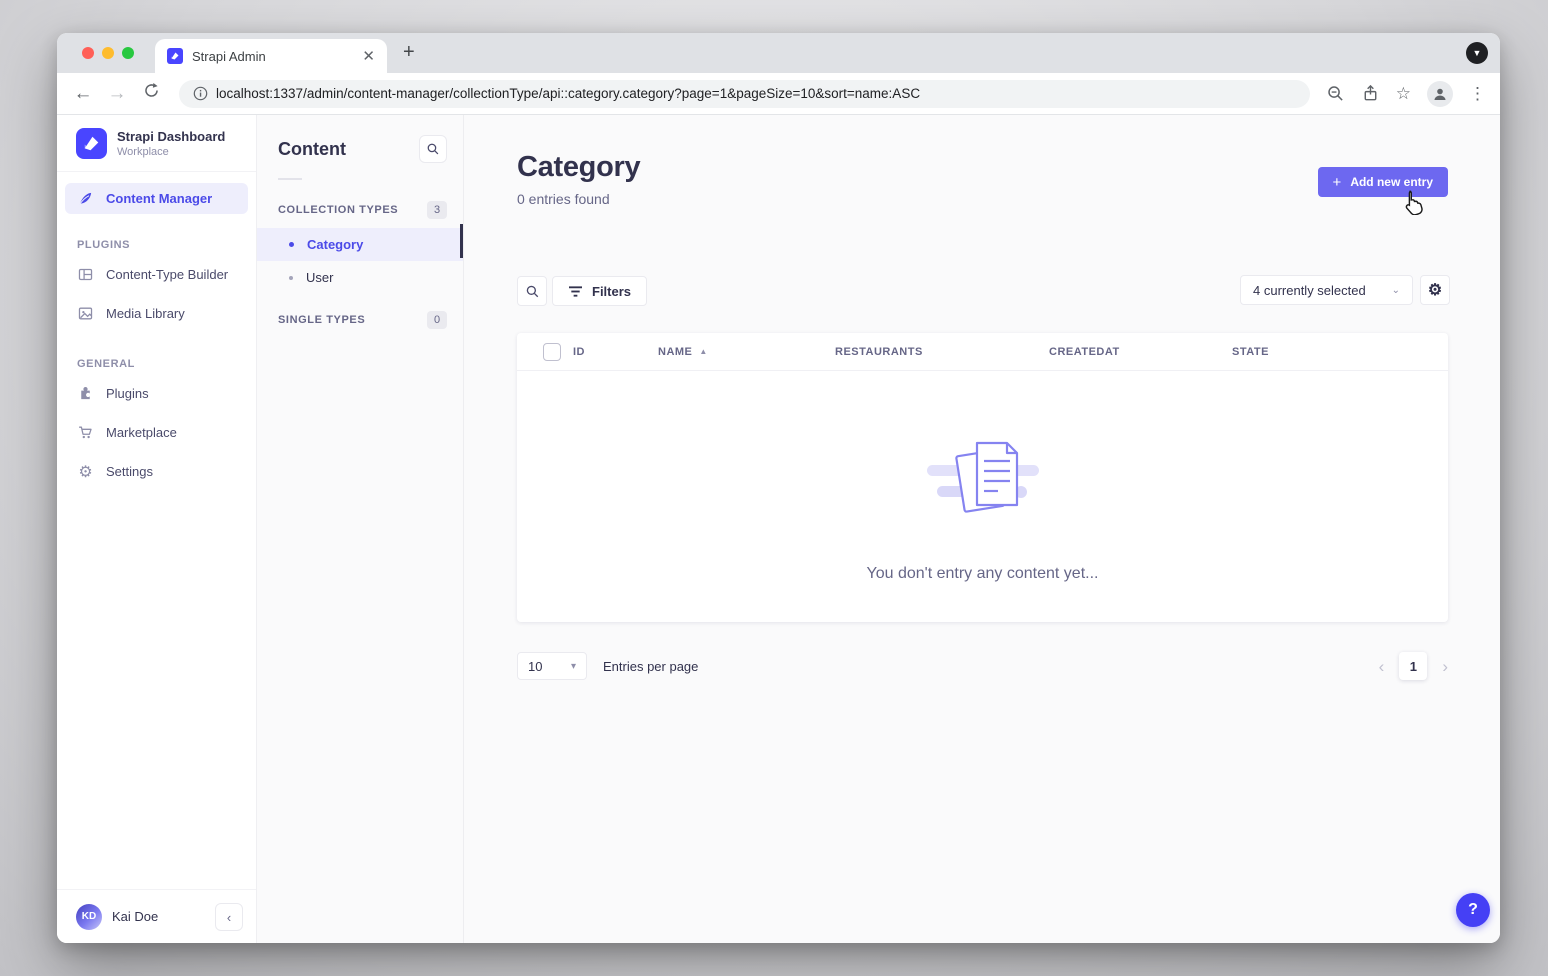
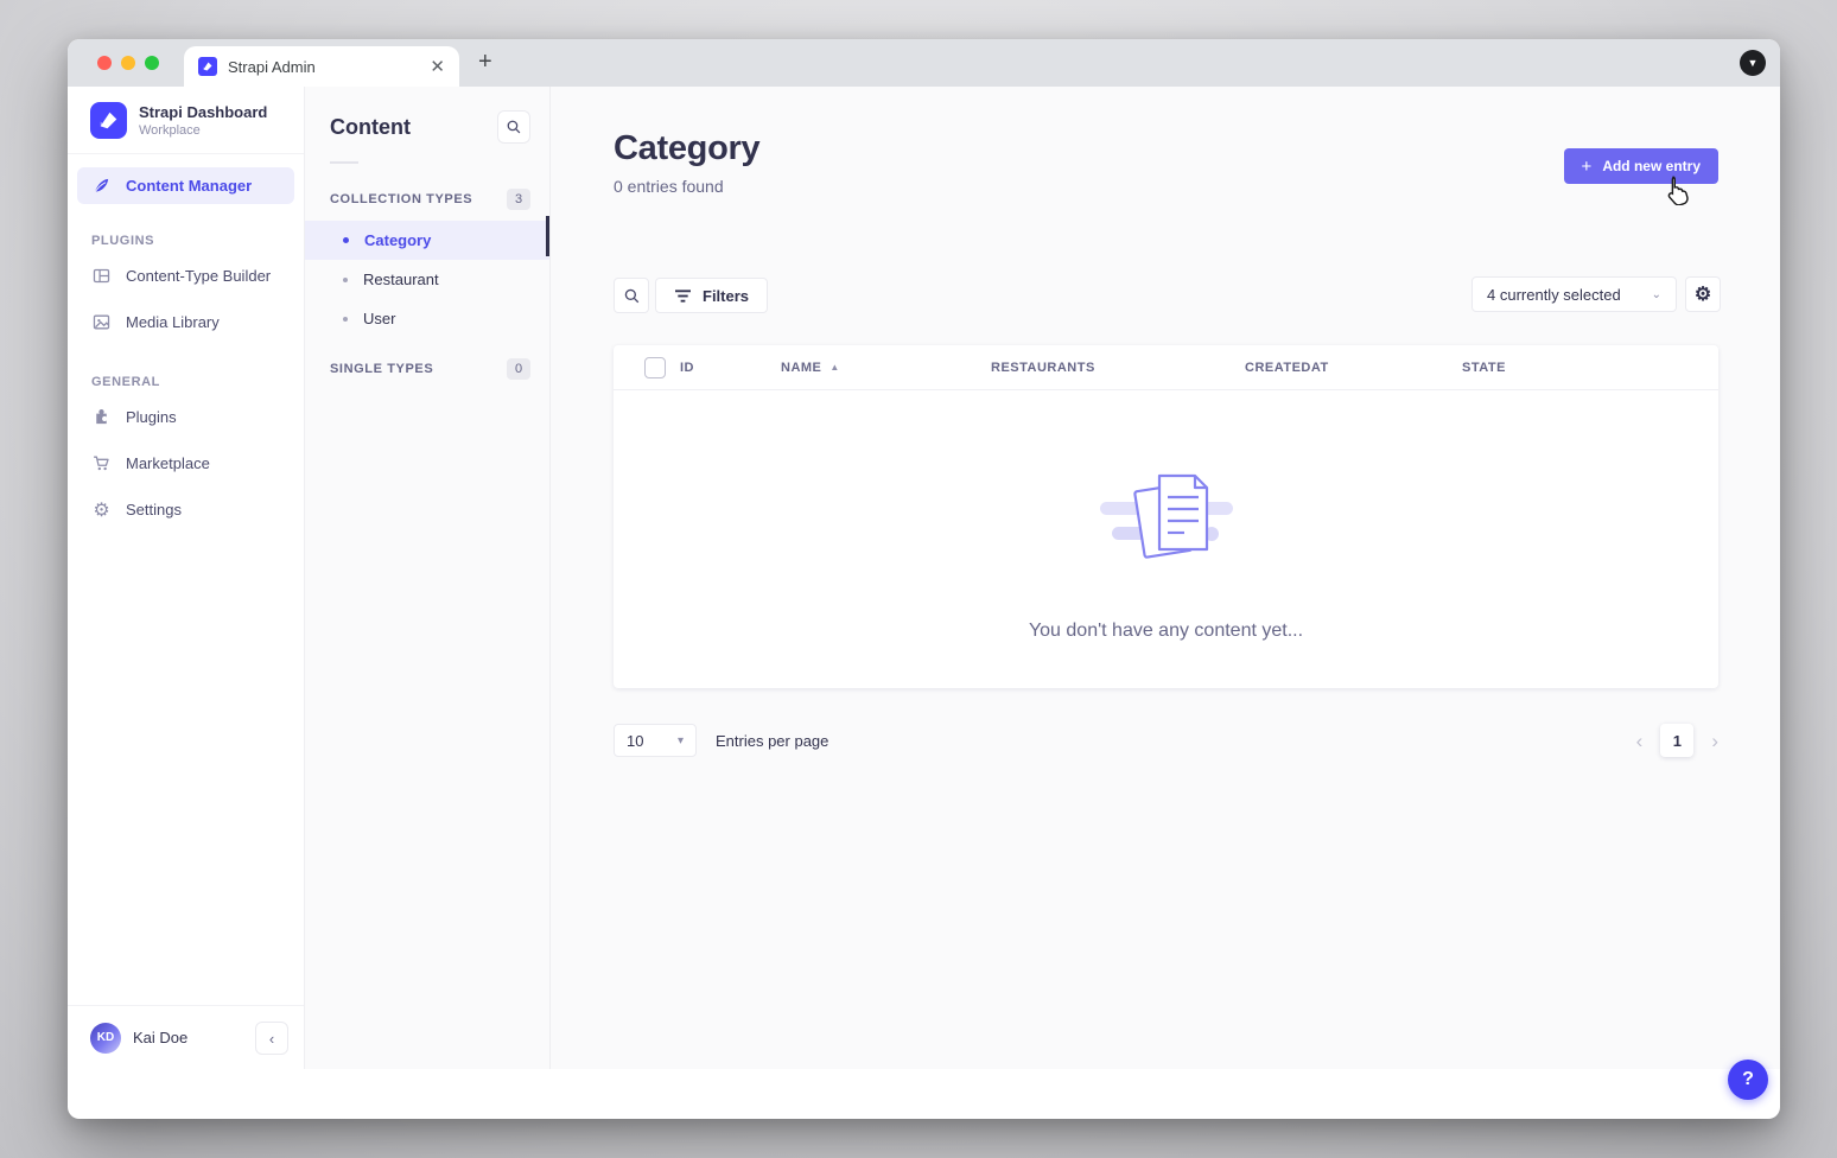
  Strapi Admin
  ✕
  +
  ▼
- ←
- →
- localhost:1337/admin/content-manager/collectionType/api::category.category?page=1&pageSize=10&sort=name:ASC
- ☆
- ⋮
  Strapi Dashboard
  Workplace
  Content Manager
  PLUGINS
  Content-Type Builder
  Media Library
  GENERAL
  Plugins
  Marketplace
  ⚙
  Settings
  KD
  Kai Doe
  ‹
  Content
  COLLECTION TYPES
  3
  Category
+ Restaurant
  User
  SINGLE TYPES
  0
  Category
  0 entries found
  +
  Add new entry
  Filters
  4 currently selected
  ⌄
  ⚙
  ID
  NAME
  ▲
  RESTAURANTS
  CREATEDAT
  STATE
- You don't entry any content yet...
+ You don't have any content yet...
  10
  ▾
  Entries per page
  ‹
  1
  ›
  ?
